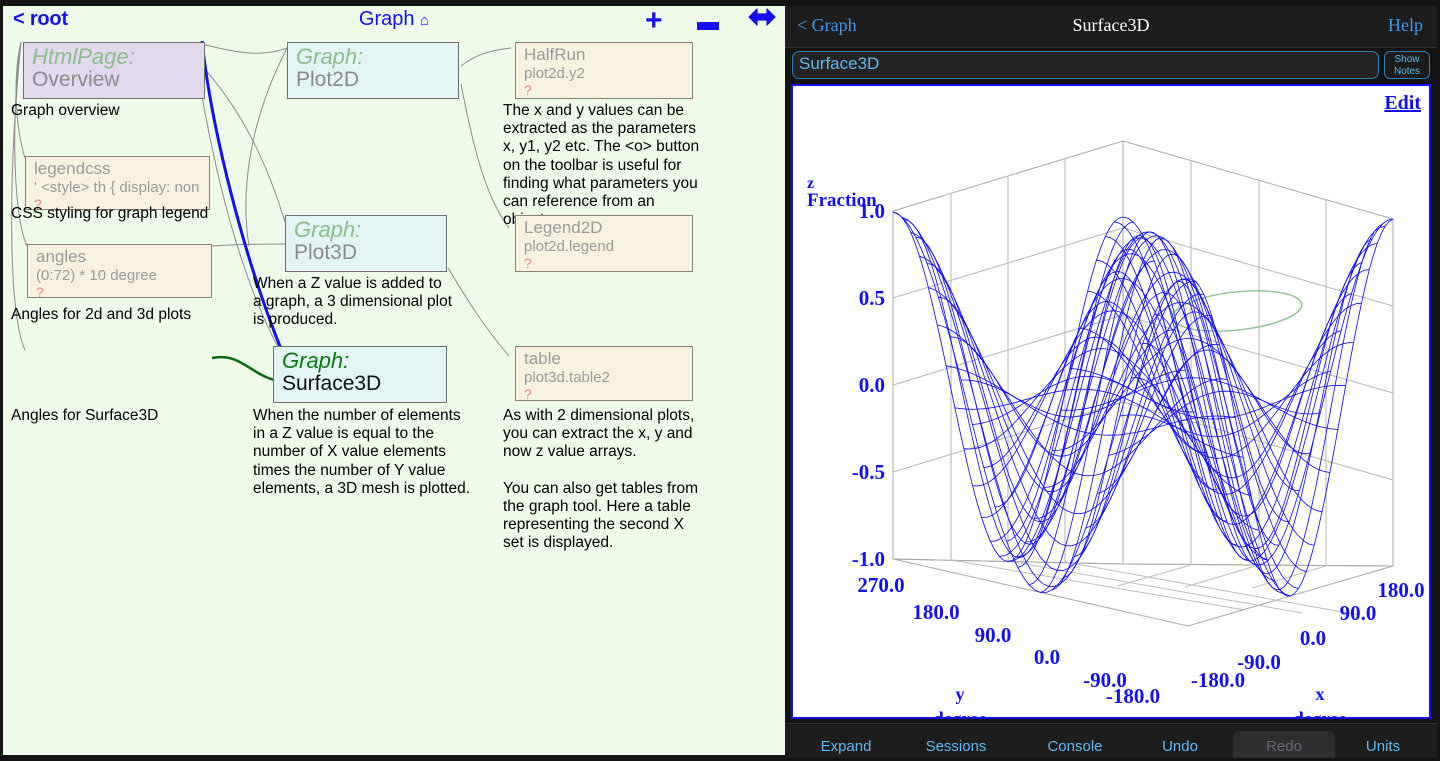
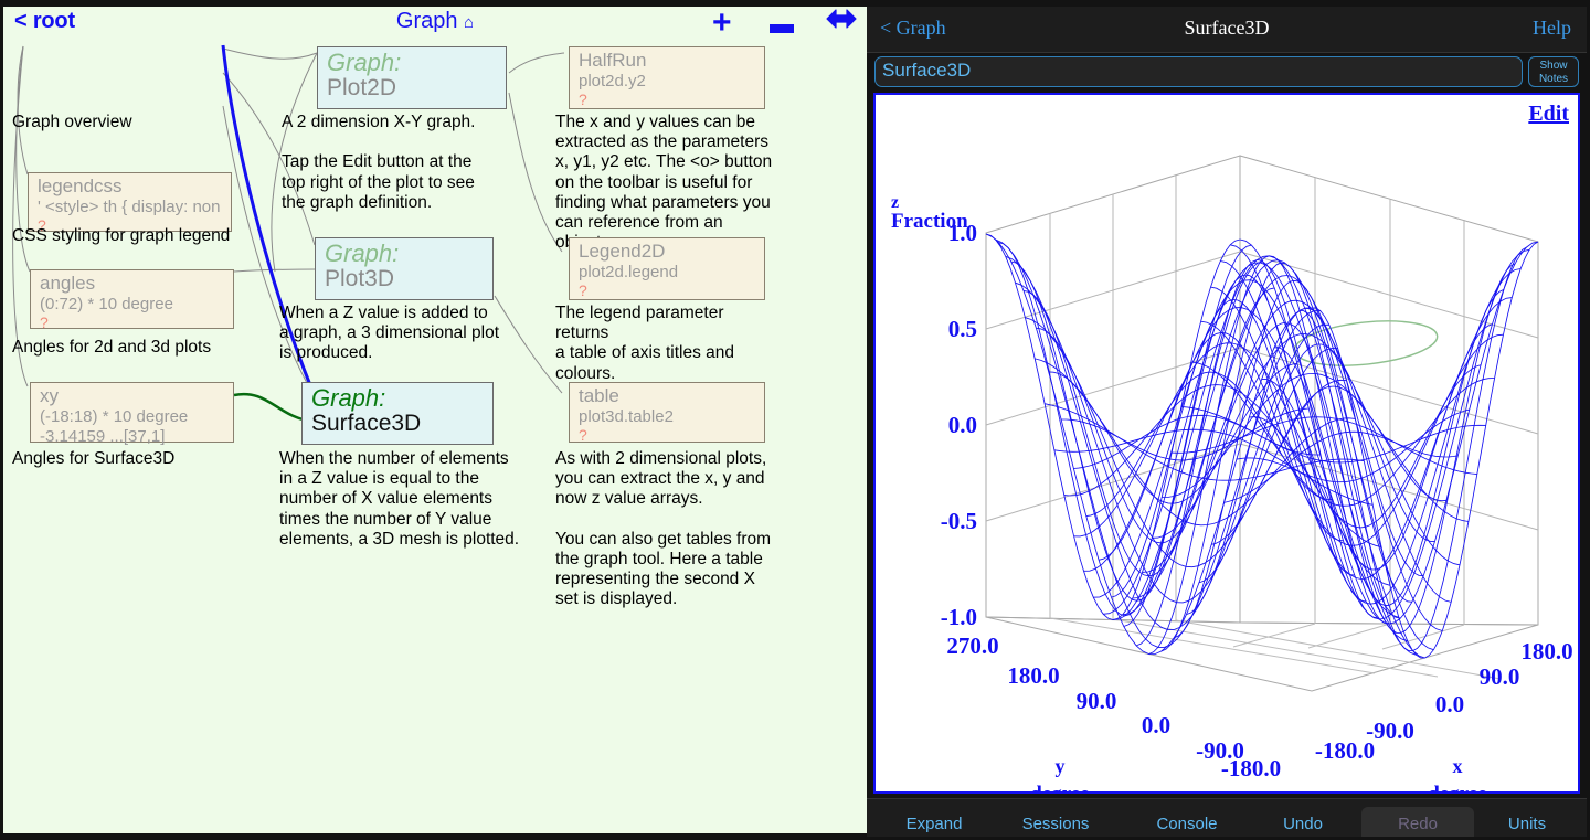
  < root
  Graph ⌂
  +
- HtmlPage:
- Overview
  Graph overview
  legendcss
  ' <style> th { display: non
  ?
  CSS styling for graph legend
  angles
  (0:72) * 10 degree
  ?
  Angles for 2d and 3d plots
+ xy
+ (-18:18) * 10 degree
+ -3.14159 ...[37,1]
  Angles for Surface3D
  Graph:
  Plot2D
+ A 2 dimension X-Y graph.
+ Tap the Edit button at the
+ top right of the plot to see
+ the graph definition.
  Graph:
  Plot3D
  When a Z value is added to
  a graph, a 3 dimensional plot
  is produced.
  Graph:
  Surface3D
  When the number of elements
  in a Z value is equal to the
  number of X value elements
  times the number of Y value
  elements, a 3D mesh is plotted.
  HalfRun
  plot2d.y2
  ?
  The x and y values can be
  extracted as the parameters
  x, y1, y2 etc. The <o> button
  on the toolbar is useful for
  finding what parameters you
  can reference from an o
  Legend2D
  plot2d.legend
  ?
+ The legend parameter returns
+ a table of axis titles and
+ colours.
  table
  plot3d.table2
  ?
  As with 2 dimensional plots,
  you can extract the x, y and
  now z value arrays.
  You can also get tables from
  the graph tool. Here a table
  representing the second X
  set is displayed.
  < Graph
  Surface3D
  Help
  Surface3D
  Show
  Notes
  z
  Fraction
  1.0
  0.5
  0.0
  -0.5
  -1.0
  270.0
  180.0
  90.0
  0.0
  -90.0
  -180.0
  y
  -180.0
  -90.0
  0.0
  90.0
  180.0
  x
  Edit
  Expand
  Sessions
  Console
  Undo
  Redo
  Units
